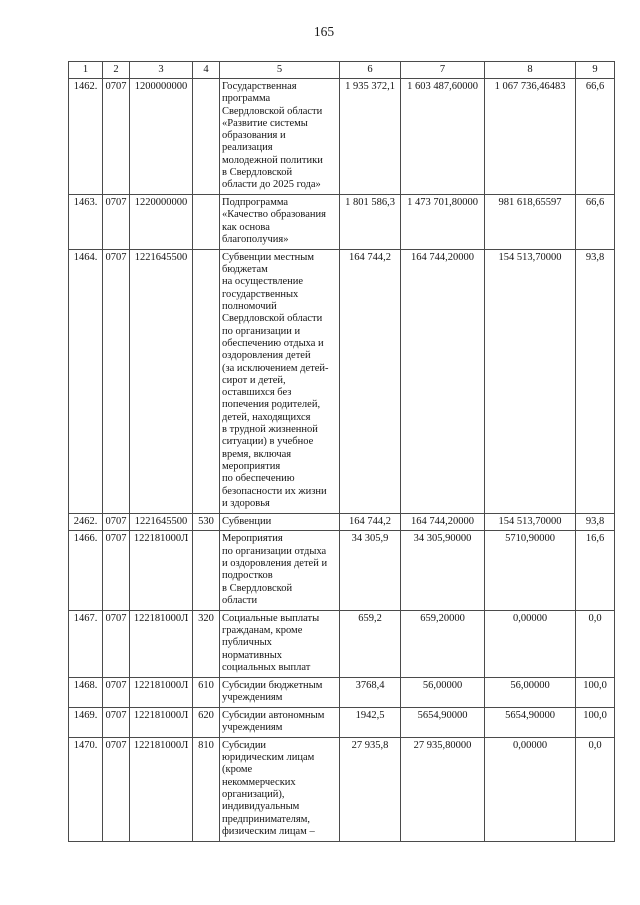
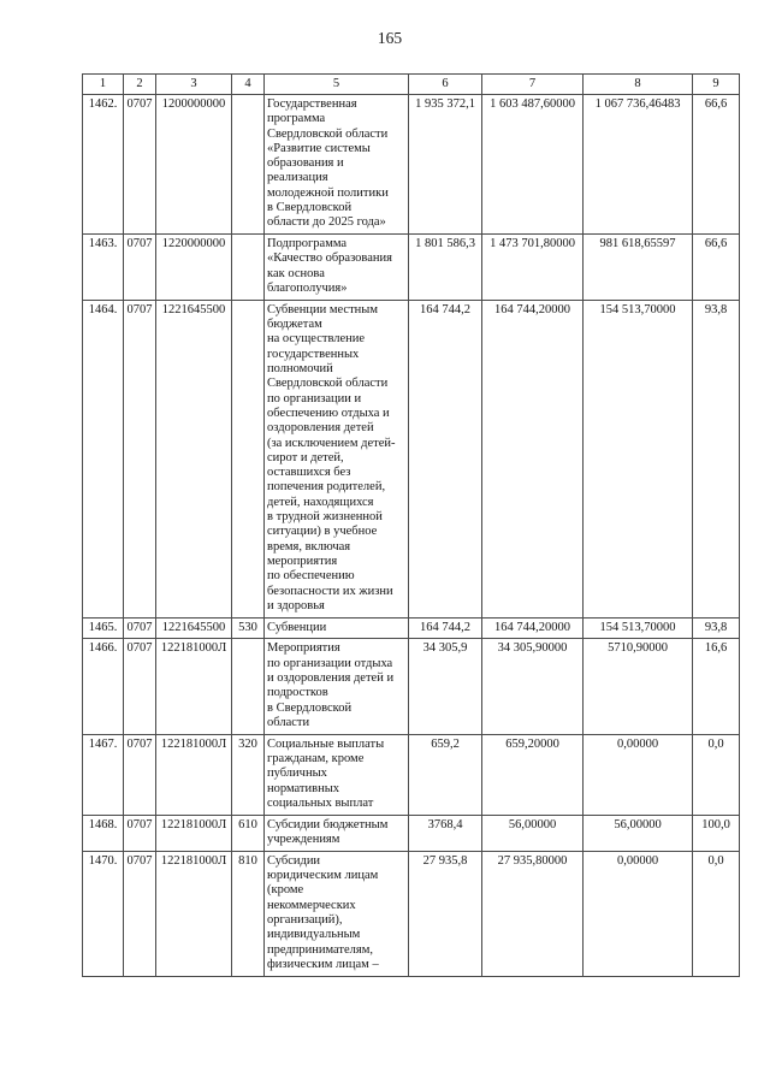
  165
  1	2	3	4	5	6	7	8	9
  1462.	0707	1200000000		Государственная программа Свердловской области «Развитие системы образования и реализация молодежной политики в Свердловской области до 2025 года»	1 935 372,1	1 603 487,60000	1 067 736,46483	66,6
  1463.	0707	1220000000		Подпрограмма «Качество образования как основа благополучия»	1 801 586,3	1 473 701,80000	981 618,65597	66,6
  1464.	0707	1221645500		Субвенции местным бюджетам на осуществление государственных полномочий Свердловской области по организации и обеспечению отдыха и оздоровления детей (за исключением детей- сирот и детей, оставшихся без попечения родителей, детей, находящихся в трудной жизненной ситуации) в учебное время, включая мероприятия по обеспечению безопасности их жизни и здоровья	164 744,2	164 744,20000	154 513,70000	93,8
- 2462.	0707	1221645500	530	Субвенции	164 744,2	164 744,20000	154 513,70000	93,8
+ 1465.	0707	1221645500	530	Субвенции	164 744,2	164 744,20000	154 513,70000	93,8
  1466.	0707	122181000Л		Мероприятия по организации отдыха и оздоровления детей и подростков в Свердловской области	34 305,9	34 305,90000	5710,90000	16,6
  1467.	0707	122181000Л	320	Социальные выплаты гражданам, кроме публичных нормативных социальных выплат	659,2	659,20000	0,00000	0,0
  1468.	0707	122181000Л	610	Субсидии бюджетным учреждениям	3768,4	56,00000	56,00000	100,0
- 1469.	0707	122181000Л	620	Субсидии автономным учреждениям	1942,5	5654,90000	5654,90000	100,0
  1470.	0707	122181000Л	810	Субсидии юридическим лицам (кроме некоммерческих организаций), индивидуальным предпринимателям, физическим лицам –	27 935,8	27 935,80000	0,00000	0,0
